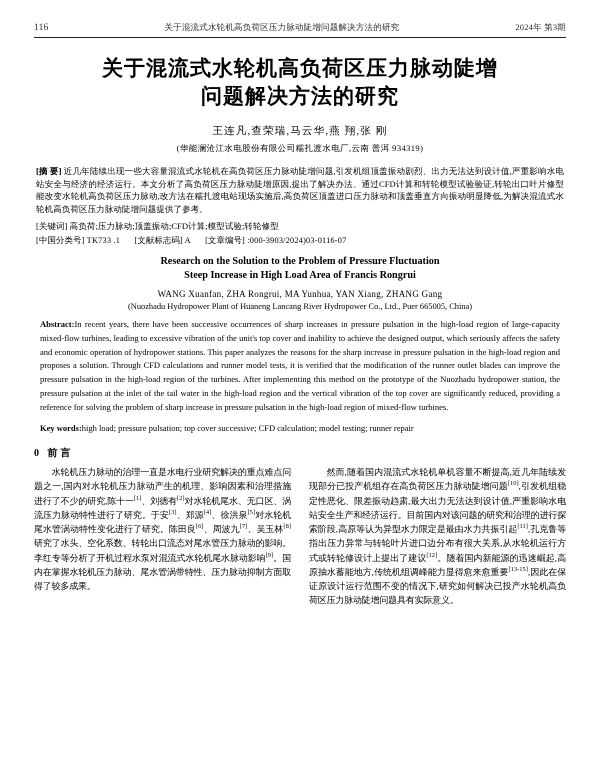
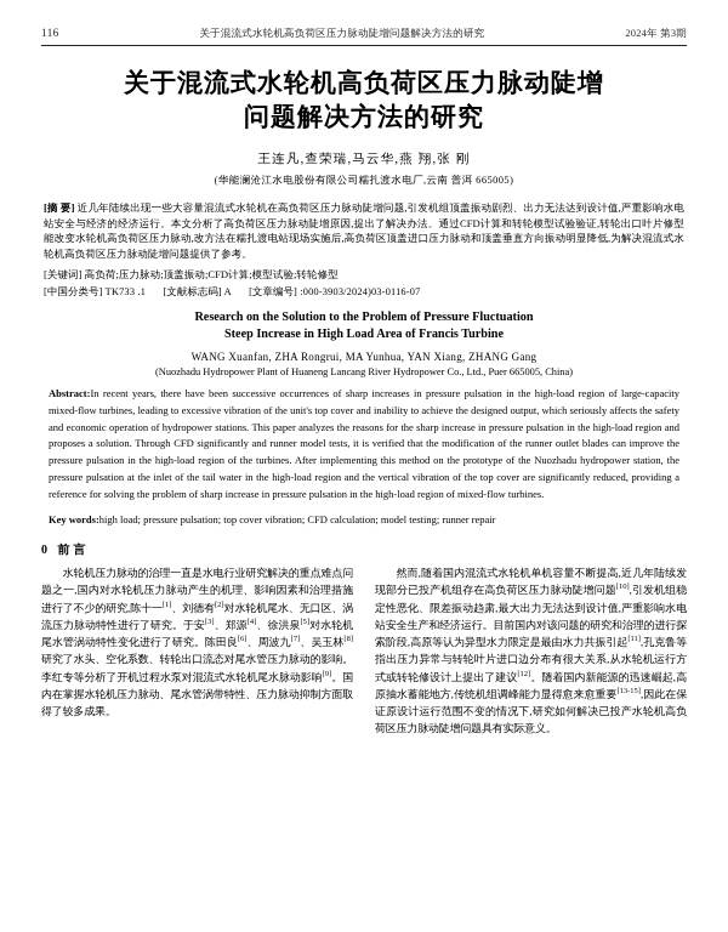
  116
  关于混流式水轮机高负荷区压力脉动陡增问题解决方法的研究
  2024年 第3期
  关于混流式水轮机高负荷区压力脉动陡增
  问题解决方法的研究
  王连凡,查荣瑞,马云华,燕 翔,张 刚
- (华能澜沧江水电股份有限公司糯扎渡水电厂,云南 普洱 934319)
+ (华能澜沧江水电股份有限公司糯扎渡水电厂,云南 普洱 665005)
  [摘 要] 近几年陆续出现一些大容量混流式水轮机在高负荷区压力脉动陡增问题,引发机组顶盖振动剧烈、出力无法达到设计值,严重影响水电站安全与经济的经济运行。本文分析了高负荷区压力脉动陡增原因,提出了解决办法。通过CFD计算和转轮模型试验验证,转轮出口叶片修型能改变水轮机高负荷区压力脉动,改方法在糯扎渡电站现场实施后,高负荷区顶盖进口压力脉动和顶盖垂直方向振动明显降低,为解决混流式水轮机高负荷区压力脉动陡增问题提供了参考。
  [关键词] 高负荷;压力脉动;顶盖振动;CFD计算;模型试验;转轮修型
  [中国分类号] TK733 .1 [文献标志码] A [文章编号] :000-3903/2024)03-0116-07
  Research on the Solution to the Problem of Pressure Fluctuation
- Steep Increase in High Load Area of Francis Rongrui
+ Steep Increase in High Load Area of Francis Turbine
  WANG Xuanfan, ZHA Rongrui, MA Yunhua, YAN Xiang, ZHANG Gang
  (Nuozhadu Hydropower Plant of Huaneng Lancang River Hydropower Co., Ltd., Puer 665005, China)
- Abstract:In recent years, there have been successive occurrences of sharp increases in pressure pulsation in the high-load region of large-capacity mixed-flow turbines, leading to excessive vibration of the unit's top cover and inability to achieve the designed output, which seriously affects the safety and economic operation of hydropower stations. This paper analyzes the reasons for the sharp increase in pressure pulsation in the high-load region and proposes a solution. Through CFD calculations and runner model tests, it is verified that the modification of the runner outlet blades can improve the pressure pulsation in the high-load region of the turbines. After implementing this method on the prototype of the Nuozhadu hydropower station, the pressure pulsation at the inlet of the tail water in the high-load region and the vertical vibration of the top cover are significantly reduced, providing a reference for solving the problem of sharp increase in pressure pulsation in the high-load region of mixed-flow turbines.
+ Abstract:In recent years, there have been successive occurrences of sharp increases in pressure pulsation in the high-load region of large-capacity mixed-flow turbines, leading to excessive vibration of the unit's top cover and inability to achieve the designed output, which seriously affects the safety and economic operation of hydropower stations. This paper analyzes the reasons for the sharp increase in pressure pulsation in the high-load region and proposes a solution. Through CFD significantly and runner model tests, it is verified that the modification of the runner outlet blades can improve the pressure pulsation in the high-load region of the turbines. After implementing this method on the prototype of the Nuozhadu hydropower station, the pressure pulsation at the inlet of the tail water in the high-load region and the vertical vibration of the top cover are significantly reduced, providing a reference for solving the problem of sharp increase in pressure pulsation in the high-load region of mixed-flow turbines.
- Key words:high load; pressure pulsation; top cover successive; CFD calculation; model testing; runner repair
+ Key words:high load; pressure pulsation; top cover vibration; CFD calculation; model testing; runner repair
  0 前言
  水轮机压力脉动的治理一直是水电行业研究解决的重点难点问题之一,国内对水轮机压力脉动产生的机理、影响因素和治理措施进行了不少的研究,陈十一 、刘德有 对水轮机尾水、无口区、涡流压力脉动特性进行了研究。于安 、郑源 、徐洪泉 对水轮机尾水管涡动特性变化进行了研究。陈田良 、周波九 、吴玉林研究了水头、空化系数、转轮出口流态对尾水管压力脉动的影响。李红专等分析了开机过程水泵对混流式水轮机尾水脉动影响 。国内在掌握水轮机压力脉动、尾水管涡带特性、压力脉动抑制方面取得了较多成果。
  然而,随着国内混流式水轮机单机容量不断提高,近几年陆续发现部分已投产机组存在高负荷区压力脉动陡增问题 ,引发机组稳定性恶化、限差振动趋肃,最大出力无法达到设计值,严重影响水电站安全生产和经济运行。目前国内对该问题的研究和治理的进行探索阶段,高原等认为异型水力限定是最由水力共振引起 ,孔克鲁等指出压力异常与转轮叶片进口边分布有很大关系,从水轮机运行方式或转轮修设计上提出了建议 。随着国内新能源的迅速崛起,高原抽水蓄能地方,传统机组调峰能力显得愈来愈重要 ,因此在保证原设计运行范围不变的情况下,研究如何解决已投产水轮机高负荷区压力脉动陡增问题具有实际意义。
